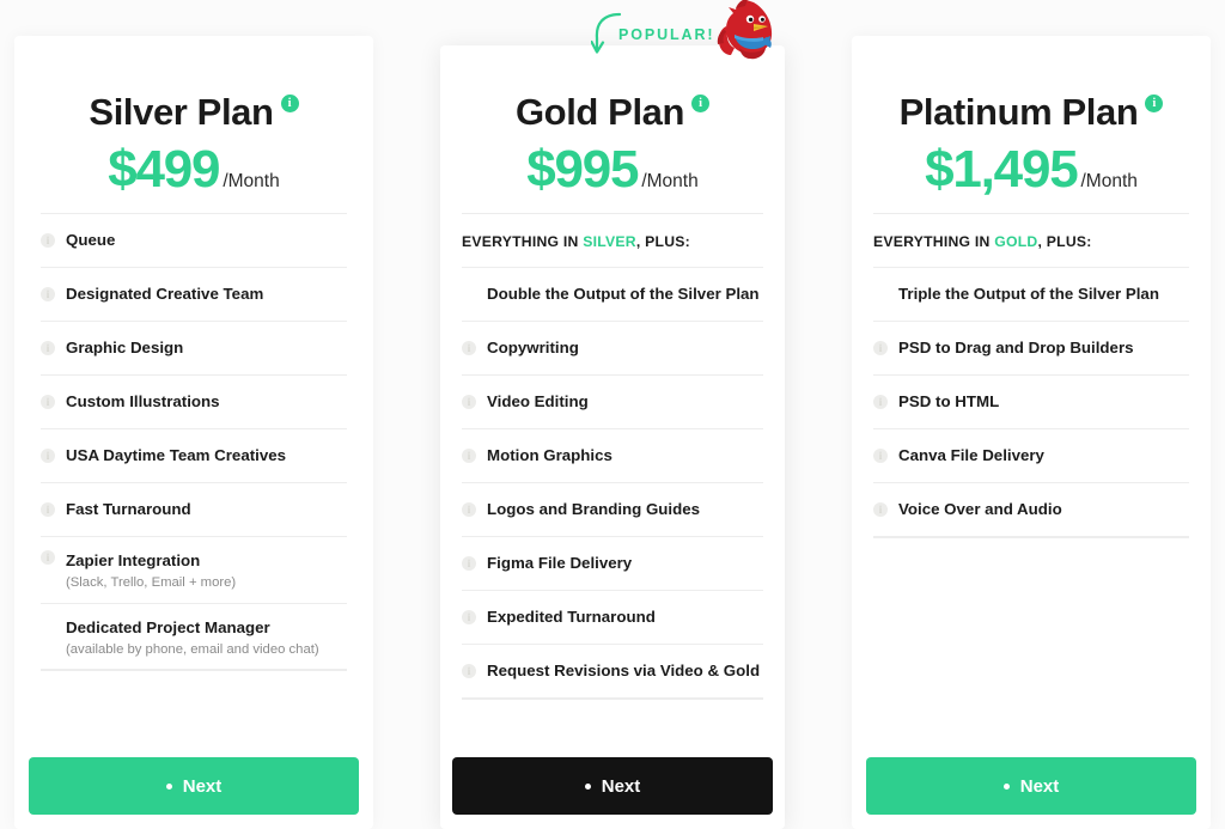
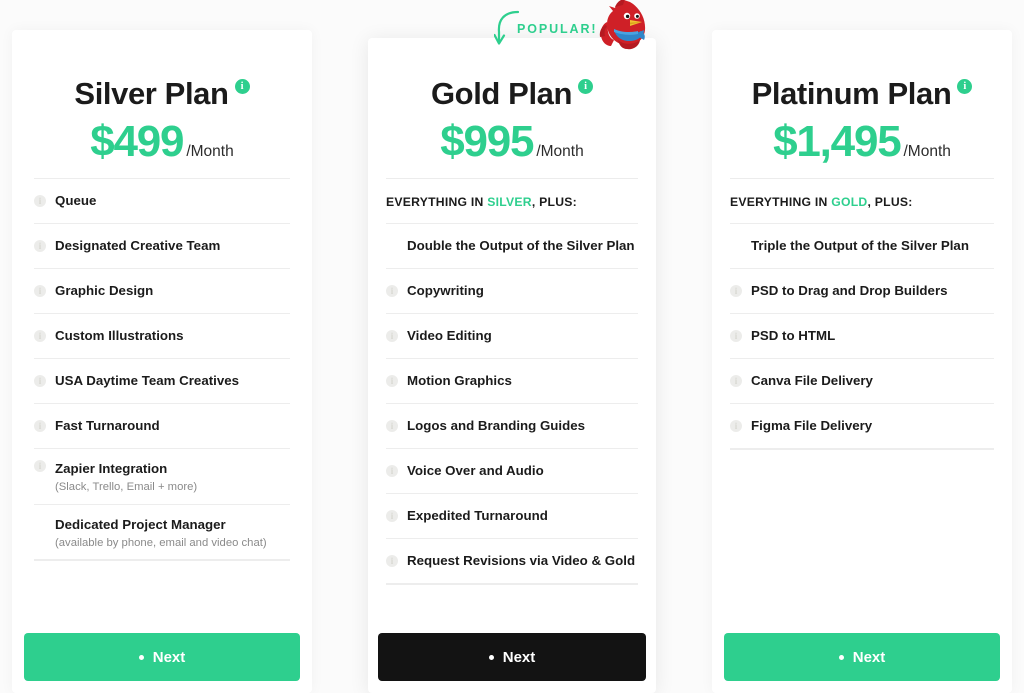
  POPULAR!
  Silver Plan
  i
  $499
  /Month
  Queue
  Designated Creative Team
  Graphic Design
  Custom Illustrations
  USA Daytime Team Creatives
  Fast Turnaround
  Zapier Integration
  (Slack, Trello, Email + more)
  Dedicated Project Manager
  (available by phone, email and video chat)
  Next
  Gold Plan
  i
  $995
  /Month
  EVERYTHING IN SILVER, PLUS:
  Double the Output of the Silver Plan
  Copywriting
  Video Editing
  Motion Graphics
  Logos and Branding Guides
- Figma File Delivery
+ Voice Over and Audio
  Expedited Turnaround
  Request Revisions via Video & Gold
  Next
  Platinum Plan
  i
  $1,495
  /Month
  EVERYTHING IN GOLD, PLUS:
  Triple the Output of the Silver Plan
  PSD to Drag and Drop Builders
  PSD to HTML
  Canva File Delivery
- Voice Over and Audio
+ Figma File Delivery
  Next
